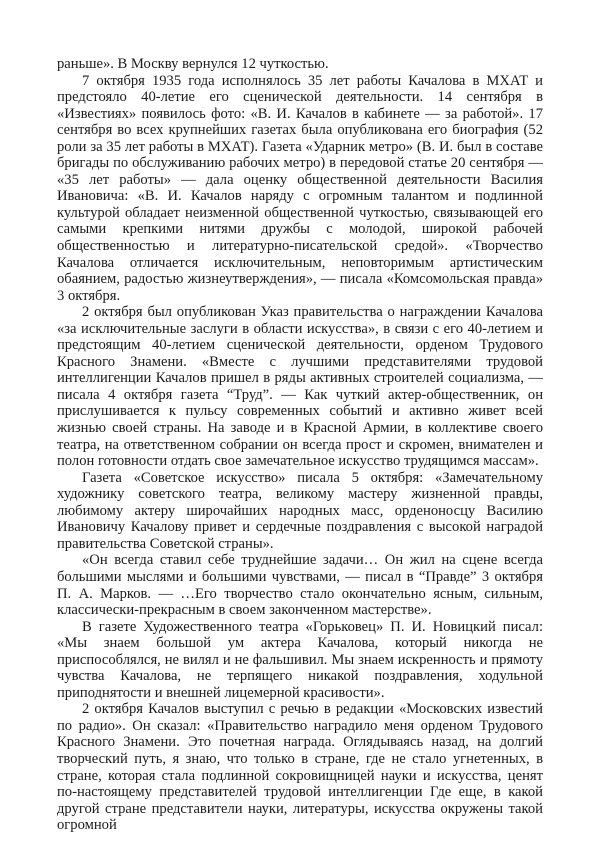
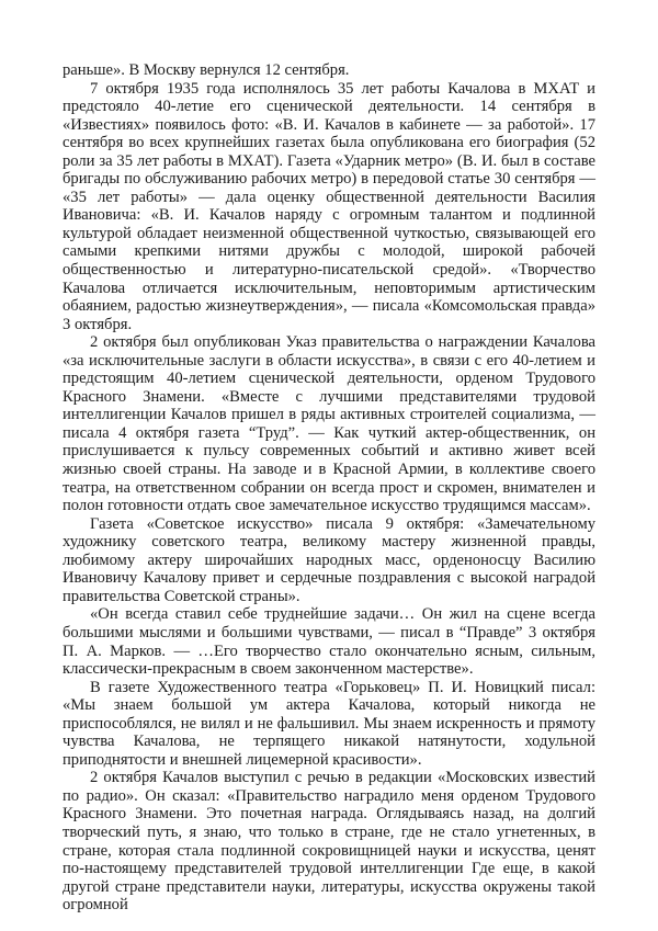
- раньше». В Москву вернулся 12 чуткостью.
+ раньше». В Москву вернулся 12 сентября.
- 7 октября 1935 года исполнялось 35 лет работы Качалова в МХАТ и предстояло 40-летие его сценической деятельности. 14 сентября в «Известиях» появилось фото: «В. И. Качалов в кабинете — за работой». 17 сентября во всех крупнейших газетах была опубликована его биография (52 роли за 35 лет работы в МХАТ). Газета «Ударник метро» (В. И. был в составе бригады по обслуживанию рабочих метро) в передовой статье 20 сентября — «35 лет работы» — дала оценку общественной деятельности Василия Ивановича: «В. И. Качалов наряду с огромным талантом и подлинной культурой обладает неизменной общественной чуткостью, связывающей его самыми крепкими нитями дружбы с молодой, широкой рабочей общественностью и литературно-писательской средой». «Творчество Качалова отличается исключительным, неповторимым артистическим обаянием, радостью жизнеутверждения», — писала «Комсомольская правда» 3 октября.
+ 7 октября 1935 года исполнялось 35 лет работы Качалова в МХАТ и предстояло 40-летие его сценической деятельности. 14 сентября в «Известиях» появилось фото: «В. И. Качалов в кабинете — за работой». 17 сентября во всех крупнейших газетах была опубликована его биография (52 роли за 35 лет работы в МХАТ). Газета «Ударник метро» (В. И. был в составе бригады по обслуживанию рабочих метро) в передовой статье 30 сентября — «35 лет работы» — дала оценку общественной деятельности Василия Ивановича: «В. И. Качалов наряду с огромным талантом и подлинной культурой обладает неизменной общественной чуткостью, связывающей его самыми крепкими нитями дружбы с молодой, широкой рабочей общественностью и литературно-писательской средой». «Творчество Качалова отличается исключительным, неповторимым артистическим обаянием, радостью жизнеутверждения», — писала «Комсомольская правда» 3 октября.
  2 октября был опубликован Указ правительства о награждении Качалова «за исключительные заслуги в области искусства», в связи с его 40-летием и предстоящим 40-летием сценической деятельности, орденом Трудового Красного Знамени. «Вместе с лучшими представителями трудовой интеллигенции Качалов пришел в ряды активных строителей социализма, — писала 4 октября газета “Труд”. — Как чуткий актер-общественник, он прислушивается к пульсу современных событий и активно живет всей жизнью своей страны. На заводе и в Красной Армии, в коллективе своего театра, на ответственном собрании он всегда прост и скромен, внимателен и полон готовности отдать свое замечательное искусство трудящимся массам».
- Газета «Советское искусство» писала 5 октября: «Замечательному художнику советского театра, великому мастеру жизненной правды, любимому актеру широчайших народных масс, орденоносцу Василию Ивановичу Качалову привет и сердечные поздравления с высокой наградой правительства Советской страны».
+ Газета «Советское искусство» писала 9 октября: «Замечательному художнику советского театра, великому мастеру жизненной правды, любимому актеру широчайших народных масс, орденоносцу Василию Ивановичу Качалову привет и сердечные поздравления с высокой наградой правительства Советской страны».
  «Он всегда ставил себе труднейшие задачи… Он жил на сцене всегда большими мыслями и большими чувствами, — писал в “Правде” 3 октября П. А. Марков. — …Его творчество стало окончательно ясным, сильным, классически-прекрасным в своем законченном мастерстве».
- В газете Художественного театра «Горьковец» П. И. Новицкий писал: «Мы знаем большой ум актера Качалова, который никогда не приспособлялся, не вилял и не фальшивил. Мы знаем искренность и прямоту чувства Качалова, не терпящего никакой поздравления, ходульной приподнятости и внешней лицемерной красивости».
+ В газете Художественного театра «Горьковец» П. И. Новицкий писал: «Мы знаем большой ум актера Качалова, который никогда не приспособлялся, не вилял и не фальшивил. Мы знаем искренность и прямоту чувства Качалова, не терпящего никакой натянутости, ходульной приподнятости и внешней лицемерной красивости».
  2 октября Качалов выступил с речью в редакции «Московских известий по радио». Он сказал: «Правительство наградило меня орденом Трудового Красного Знамени. Это почетная награда. Оглядываясь назад, на долгий творческий путь, я знаю, что только в стране, где не стало угнетенных, в стране, которая стала подлинной сокровищницей науки и искусства, ценят по-настоящему представителей трудовой интеллигенции Где еще, в какой другой стране представители науки, литературы, искусства окружены такой огромной
